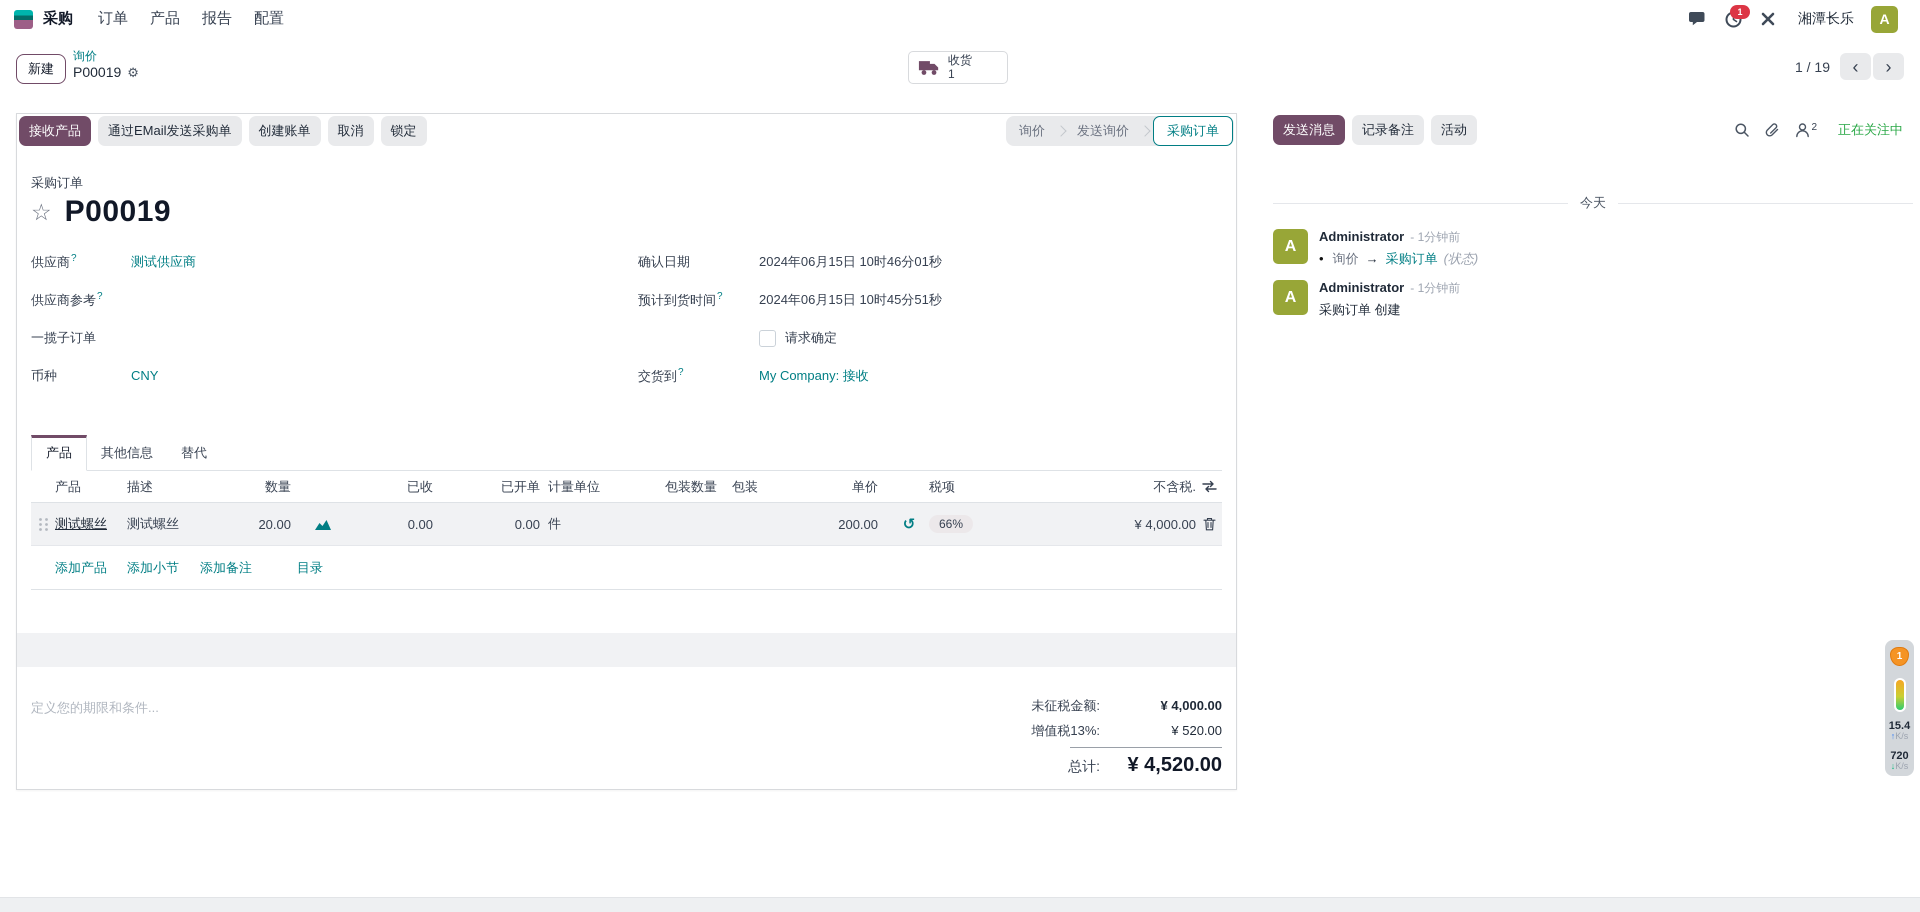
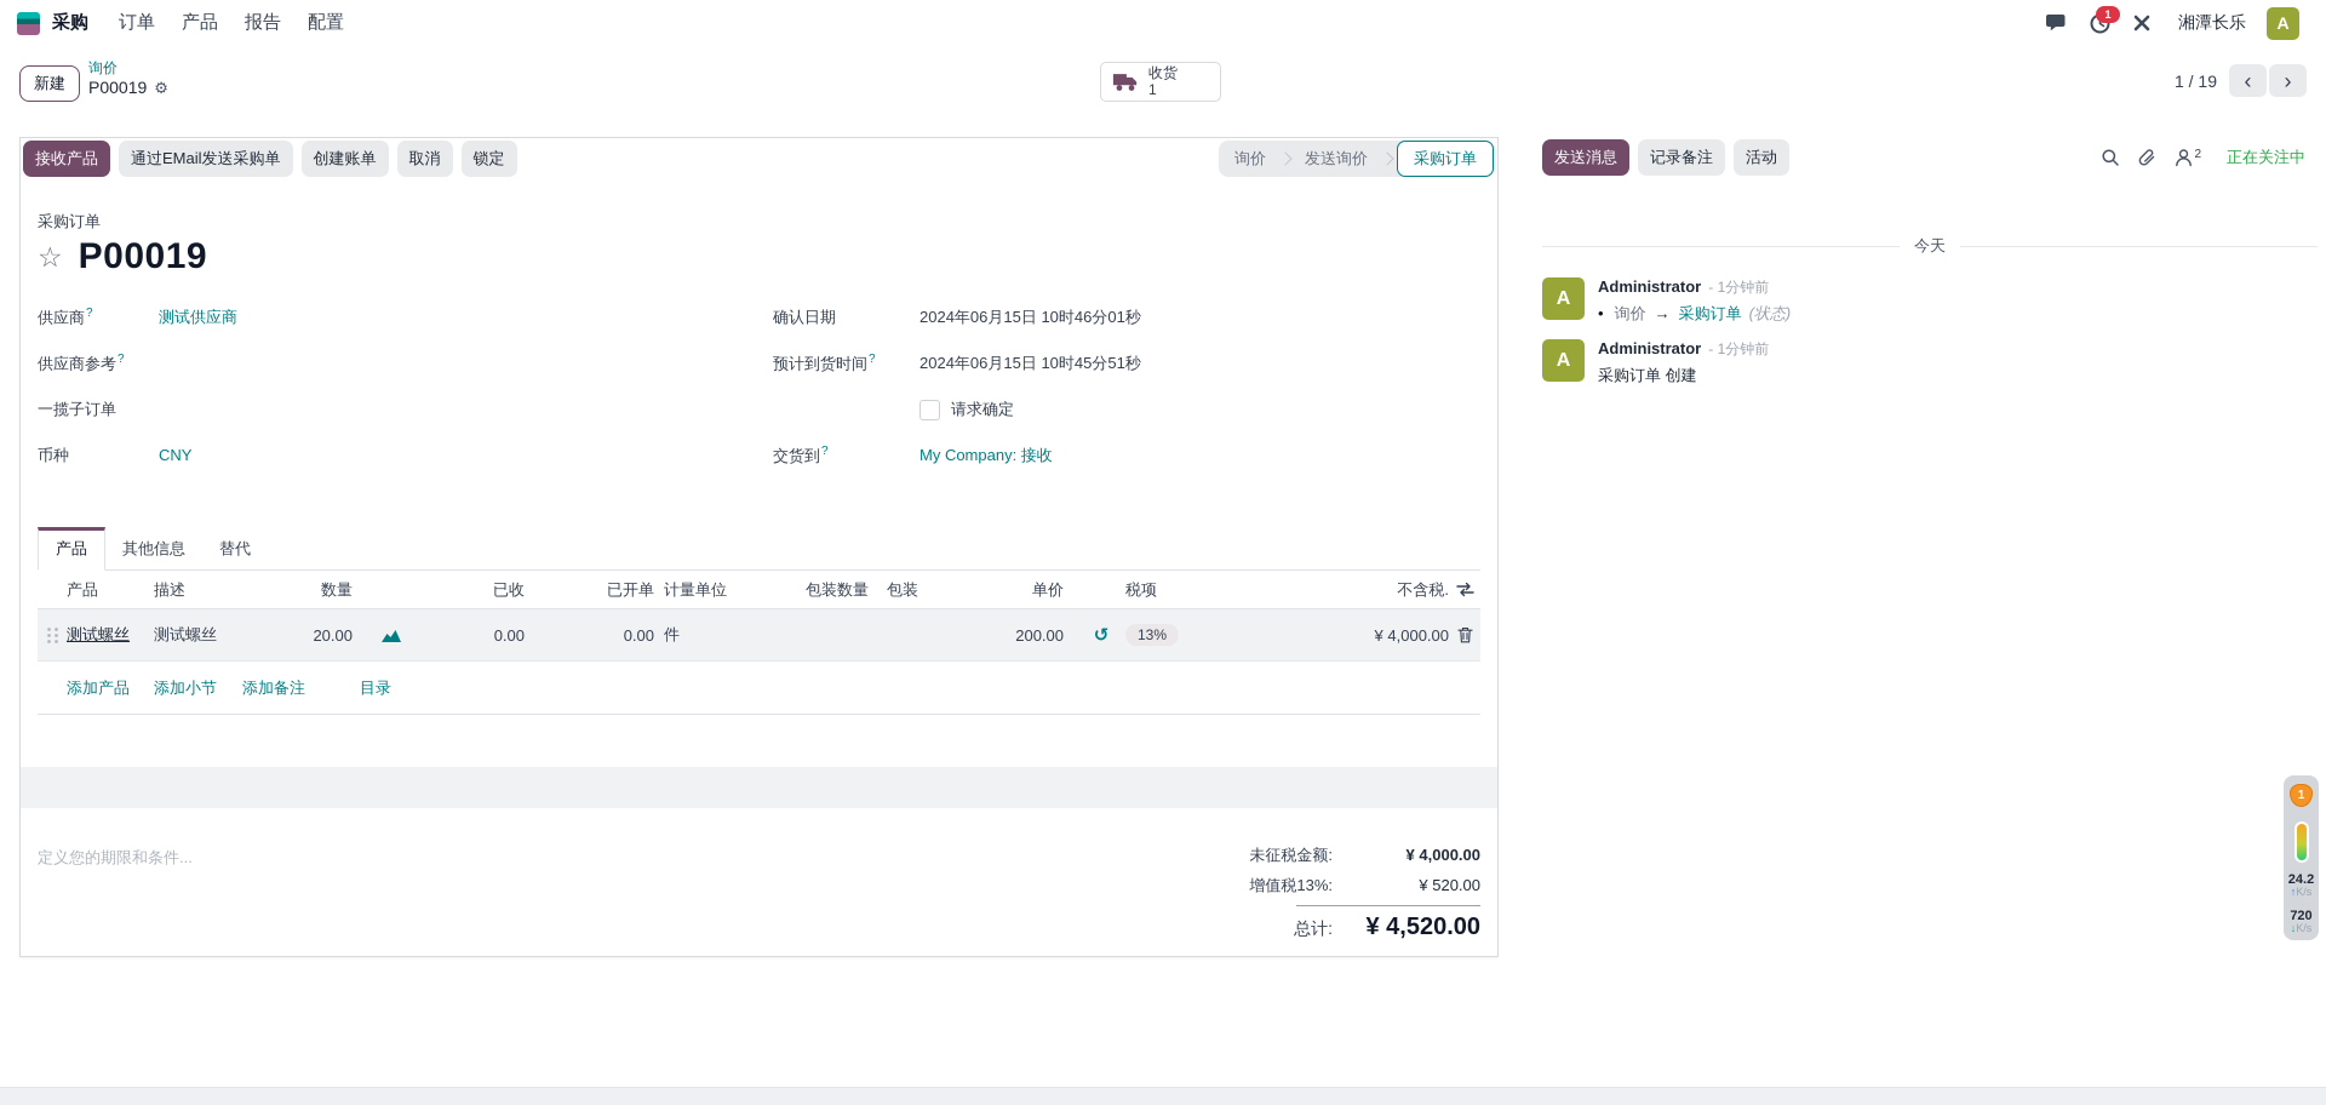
  采购
  订单
  产品
  报告
  配置
  1
  湘潭长乐
  A
  新建
  询价
  P00019
  ⚙
  收货
  1
  1 / 19
  ‹
  ›
  接收产品
  通过EMail发送采购单
  创建账单
  取消
  锁定
  询价
  发送询价
  采购订单
  采购订单
  ☆
  P00019
  供应商?
  测试供应商
  供应商参考?
  一揽子订单
  币种
  CNY
  确认日期
  2024年06月15日 10时46分01秒
  预计到货时间?
  2024年06月15日 10时45分51秒
  请求确定
  交货到?
  My Company: 接收
  产品
  其他信息
  替代
  产品
  描述
  数量
  已收
  已开单
  计量单位
  包装数量
  包装
  单价
  税项
  不含税.
  测试螺丝
  测试螺丝
  20.00
  0.00
  0.00
  件
  200.00
  ↺
- 66%
+ 13%
  ¥ 4,000.00
  添加产品
  添加小节
  添加备注
  目录
  定义您的期限和条件...
  未征税金额:
  ¥ 4,000.00
  增值税13%:
  ¥ 520.00
  总计:
  ¥ 4,520.00
  发送消息
  记录备注
  活动
  2
  正在关注中
  今天
  A
  Administrator
  - 1分钟前
  • 询价 → 采购订单 (状态)
  A
  Administrator
  - 1分钟前
  采购订单 创建
  1
- 15.4
+ 24.2
  ↑K/s
  720
  ↓K/s
